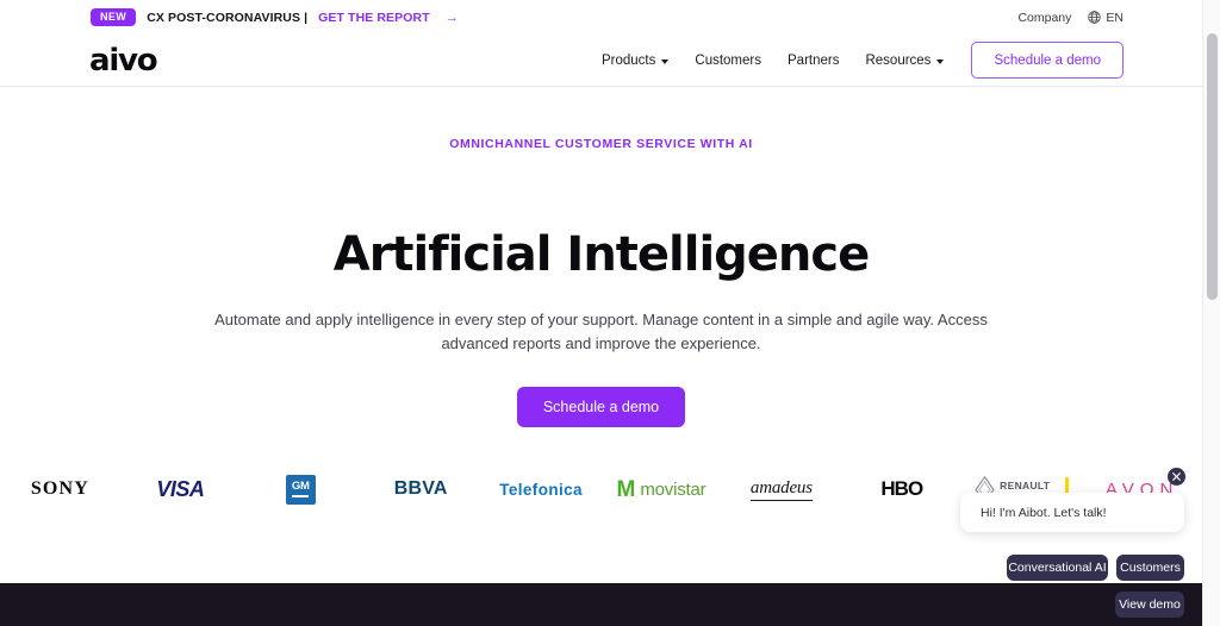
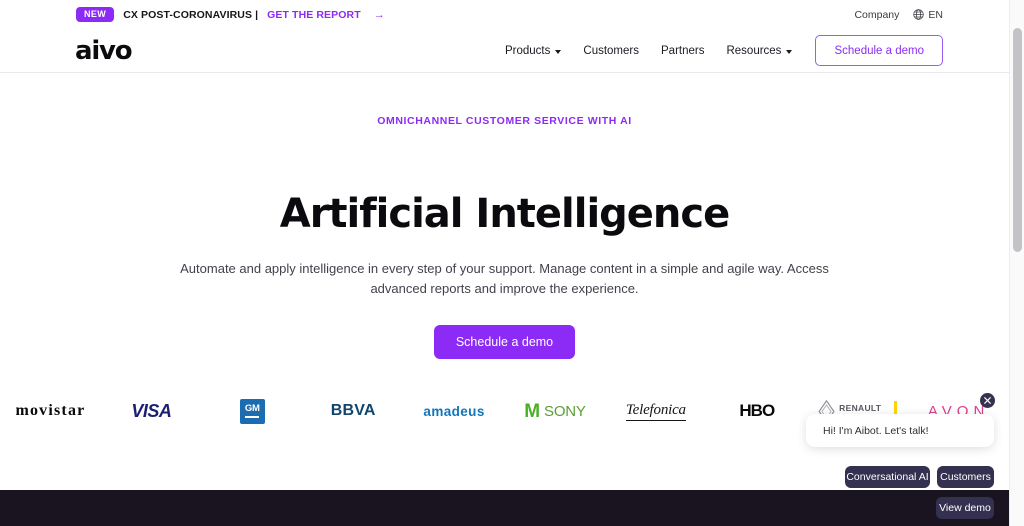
  NEW
  CX POST-CORONAVIRUS |
  GET THE REPORT
  →
  Company
  EN
  aivo
  Products
  Customers
  Partners
  Resources
  Schedule a demo
  OMNICHANNEL CUSTOMER SERVICE WITH AI
  Artificial Intelligence
  Automate and apply intelligence in every step of your support. Manage content in a simple and agile way. Access advanced reports and improve the experience.
  Schedule a demo
- SONY
+ movistar
  VISA
  GM
  BBVA
- Telefonica
+ amadeus
  M
- movistar
+ SONY
- amadeus
+ Telefonica
  HBO
  RENAULT
  AVON
  Hi! I'm Aibot. Let's talk!
  Conversational AI
  Customers
  View demo
